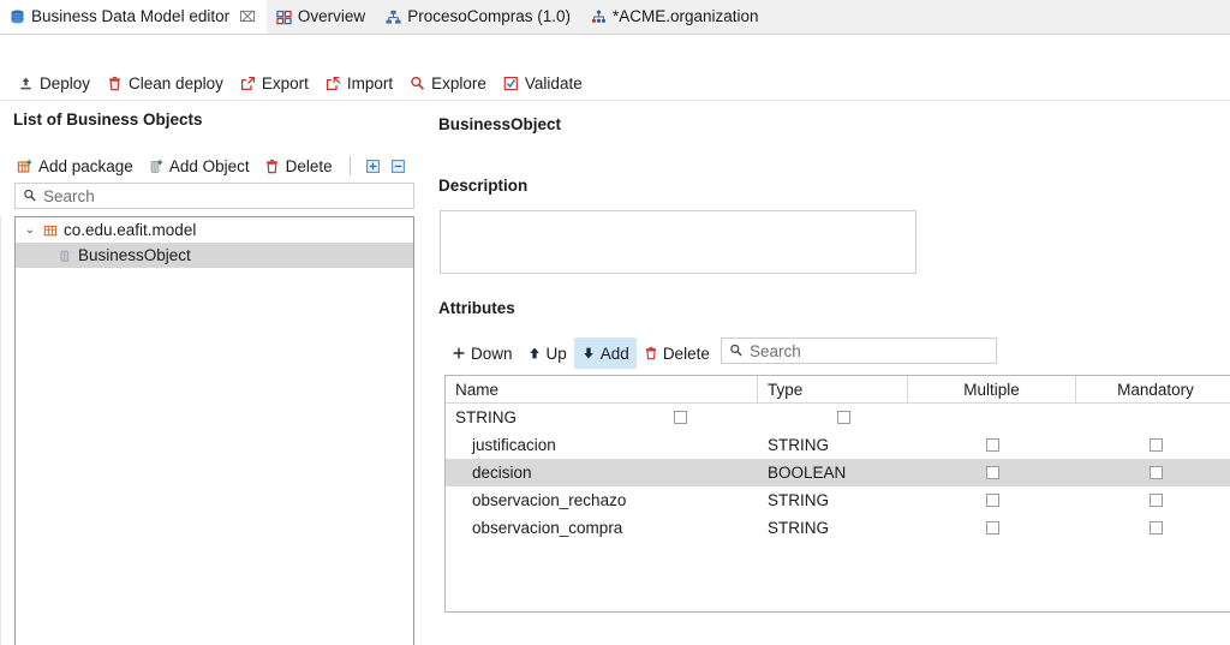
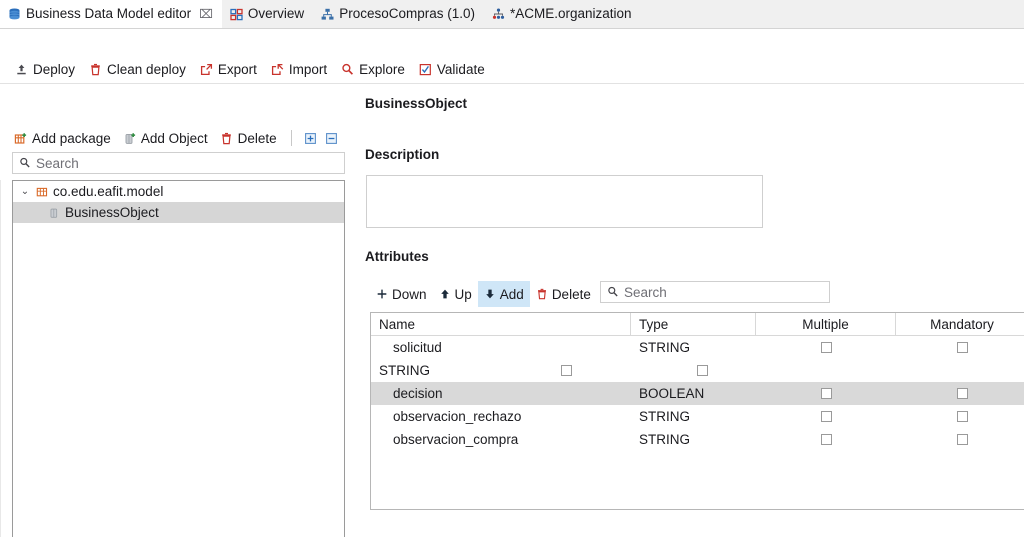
  Business Data Model editor
  ⌧
  Overview
  ProcesoCompras (1.0)
  *ACME.organization
  Deploy
  Clean deploy
  Export
  Import
  Explore
  Validate
- List of Business Objects
  Add package
  Add Object
  Delete
  Search
  ⌄
  co.edu.eafit.model
  BusinessObject
  BusinessObject
  Description
  Attributes
  Down
  Up
  Add
  Delete
  Search
  Name
  Type
  Multiple
  Mandatory
+ solicitud
  STRING
- justificacion
  STRING
  decision
  BOOLEAN
  observacion_rechazo
  STRING
  observacion_compra
  STRING
